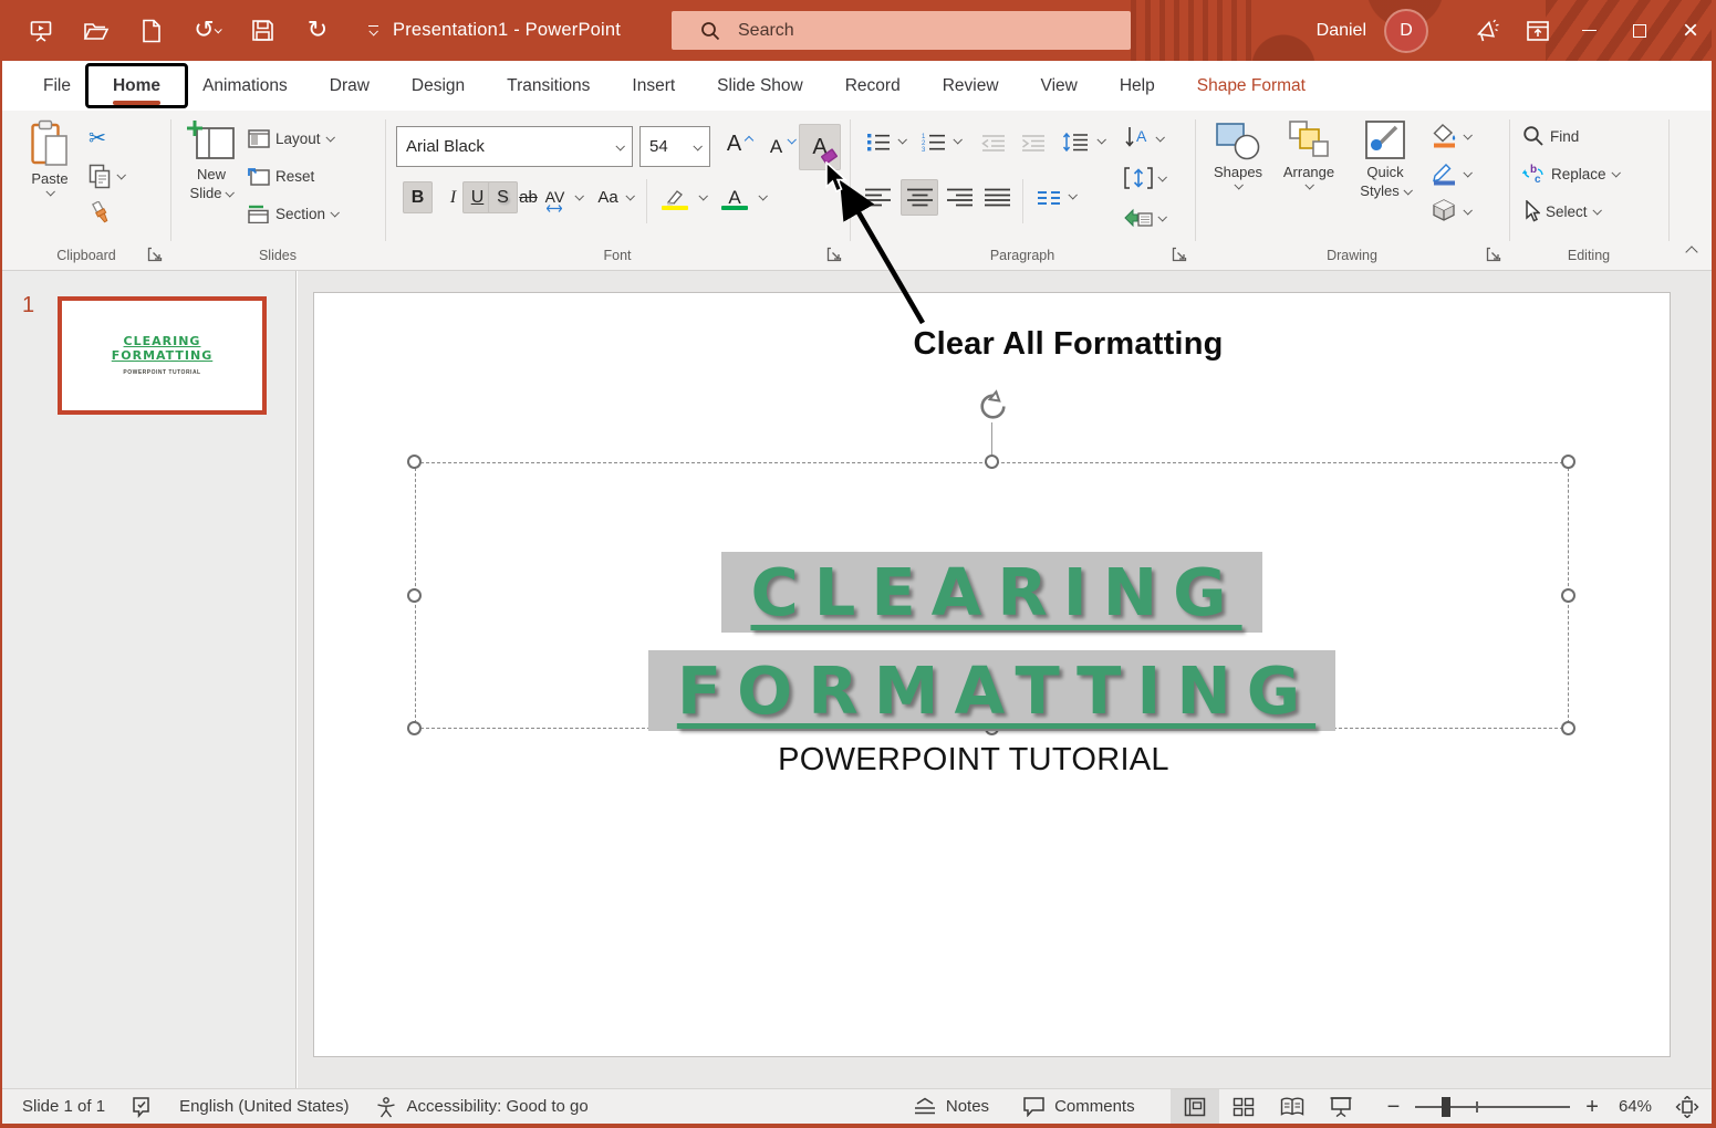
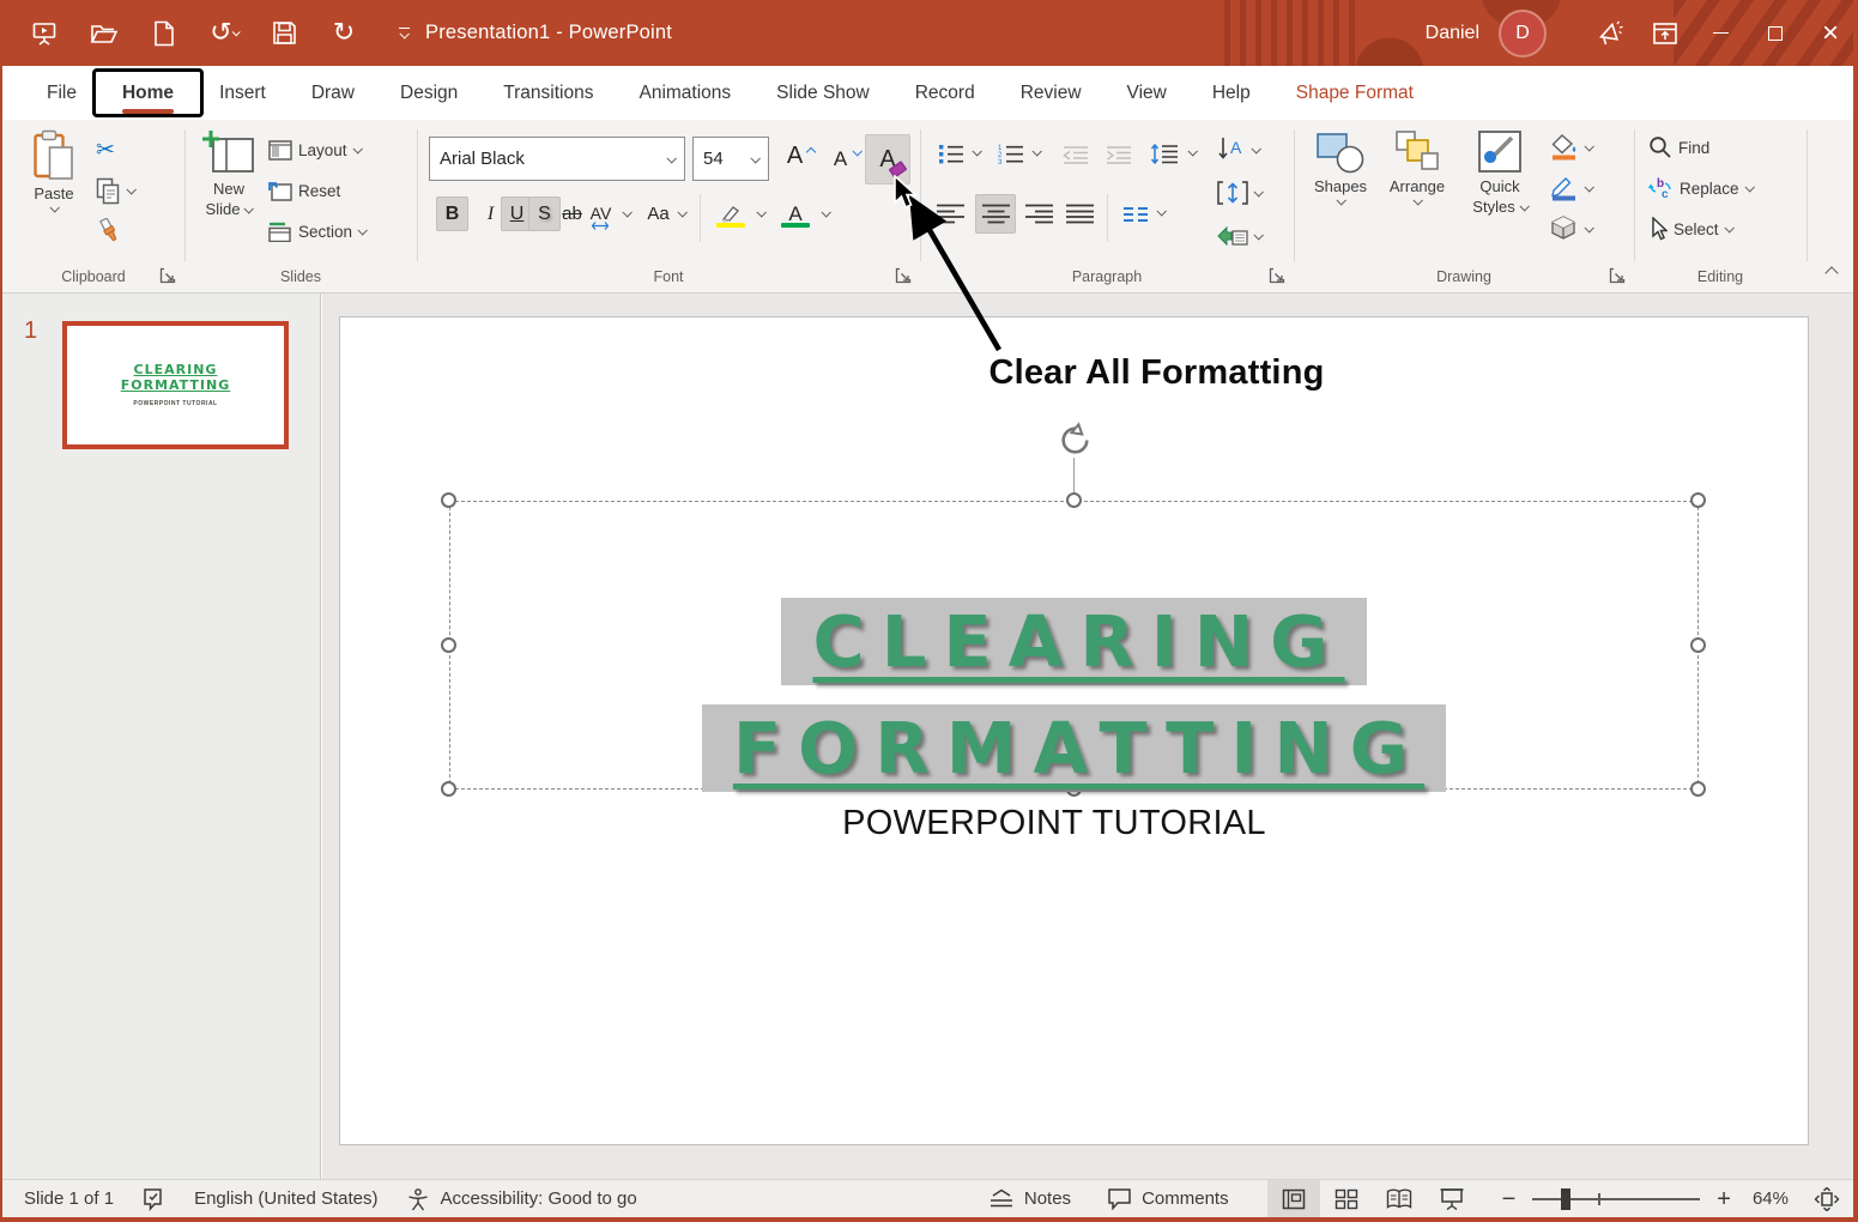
  ↺
  ↻
  Presentation1 - PowerPoint
- Search
  Daniel
  D
  ×
  File
  Home
- Animations
+ Insert
  Draw
  Design
  Transitions
- Insert
+ Animations
  Slide Show
  Record
  Review
  View
  Help
  Shape Format
  Paste
  ✂
  Clipboard
  New
  Slide
  Layout
  Reset
  Section
  Slides
  Arial Black
  54
  A
  A
  A
  B
  I
  U
  S
  ab
  AV
  Aa
  A
  Font
  A
  Paragraph
  Shapes
  Arrange
  Quick
  Styles
  Drawing
  Find
  b
  c
  Replace
  Select
  Editing
  1
  CLEARING
  FORMATTING
  CLEARING
  FORMATTING
  POWERPOINT TUTORIAL
  Clear All Formatting
  Slide 1 of 1
  English (United States)
  Accessibility: Good to go
  Notes
  Comments
  −
  +
  64%
